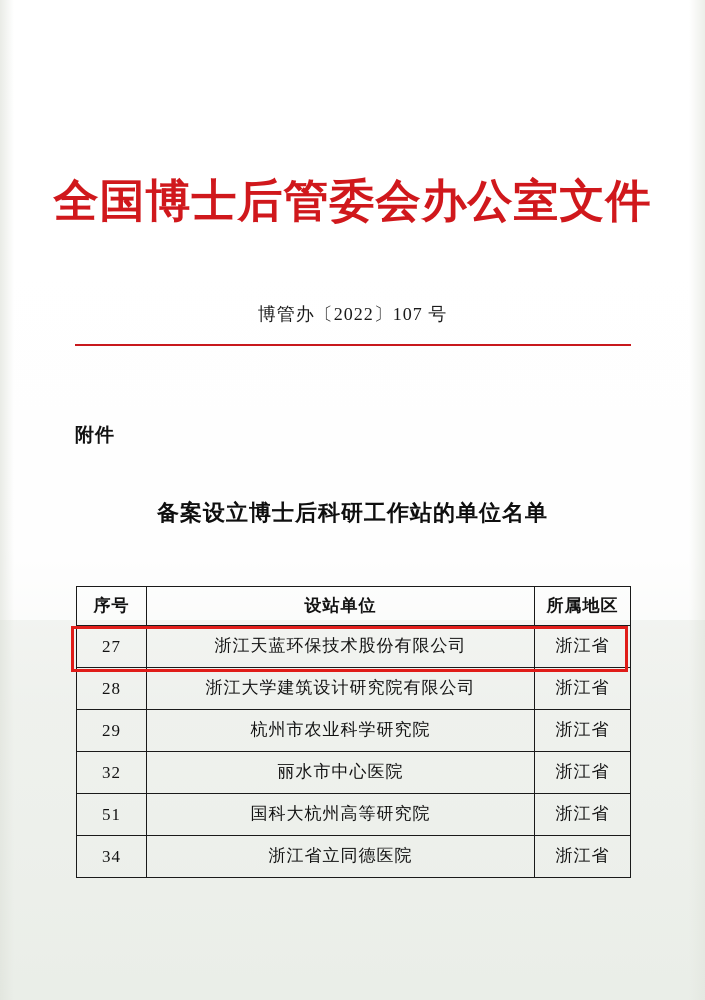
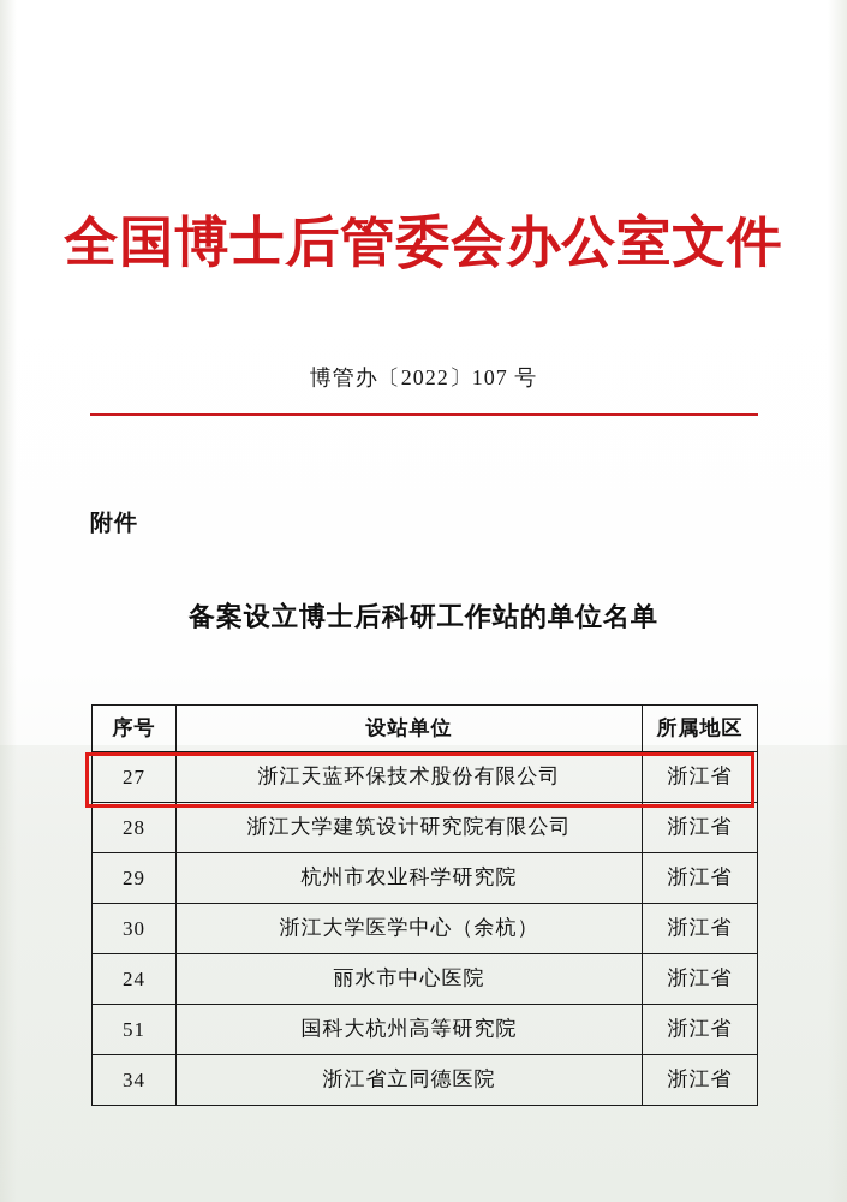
  全国博士后管委会办公室文件
  博管办〔2022〕107 号
  附件
  备案设立博士后科研工作站的单位名单
  序号	设站单位	所属地区
  27	浙江天蓝环保技术股份有限公司	浙江省
  28	浙江大学建筑设计研究院有限公司	浙江省
  29	杭州市农业科学研究院	浙江省
+ 30	浙江大学医学中心（余杭）	浙江省
- 32	丽水市中心医院	浙江省
+ 24	丽水市中心医院	浙江省
  51	国科大杭州高等研究院	浙江省
  34	浙江省立同德医院	浙江省
